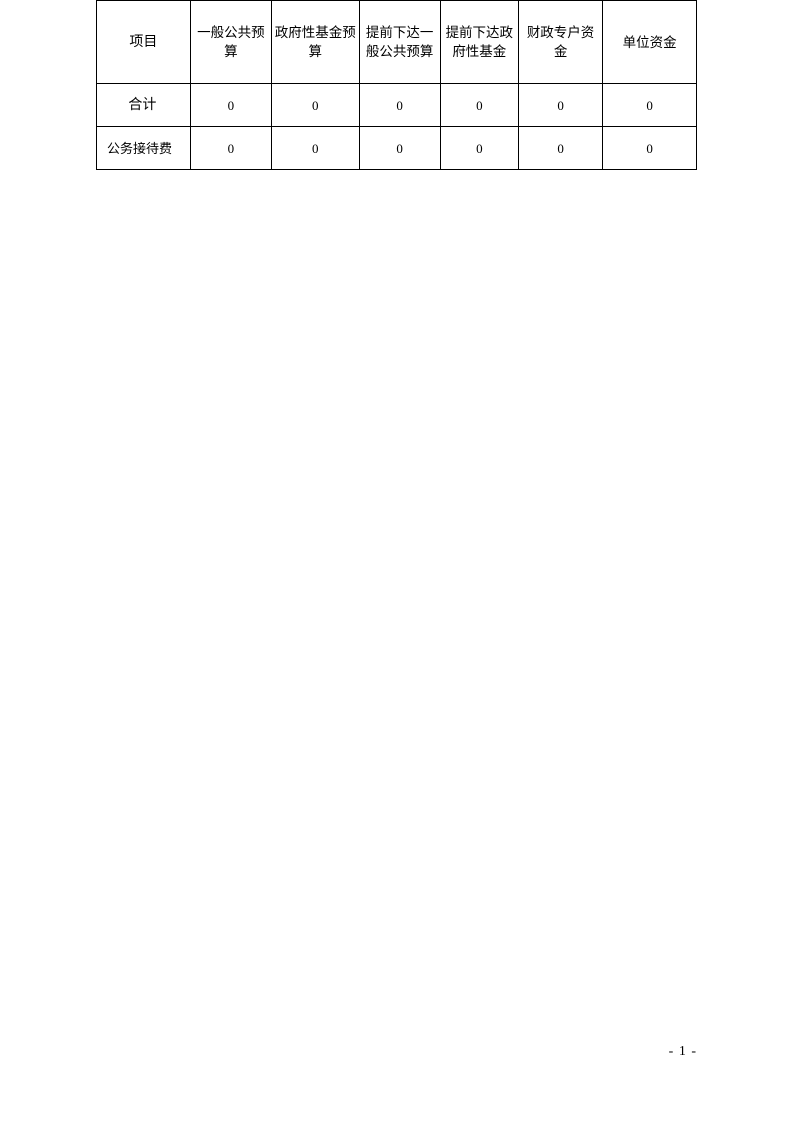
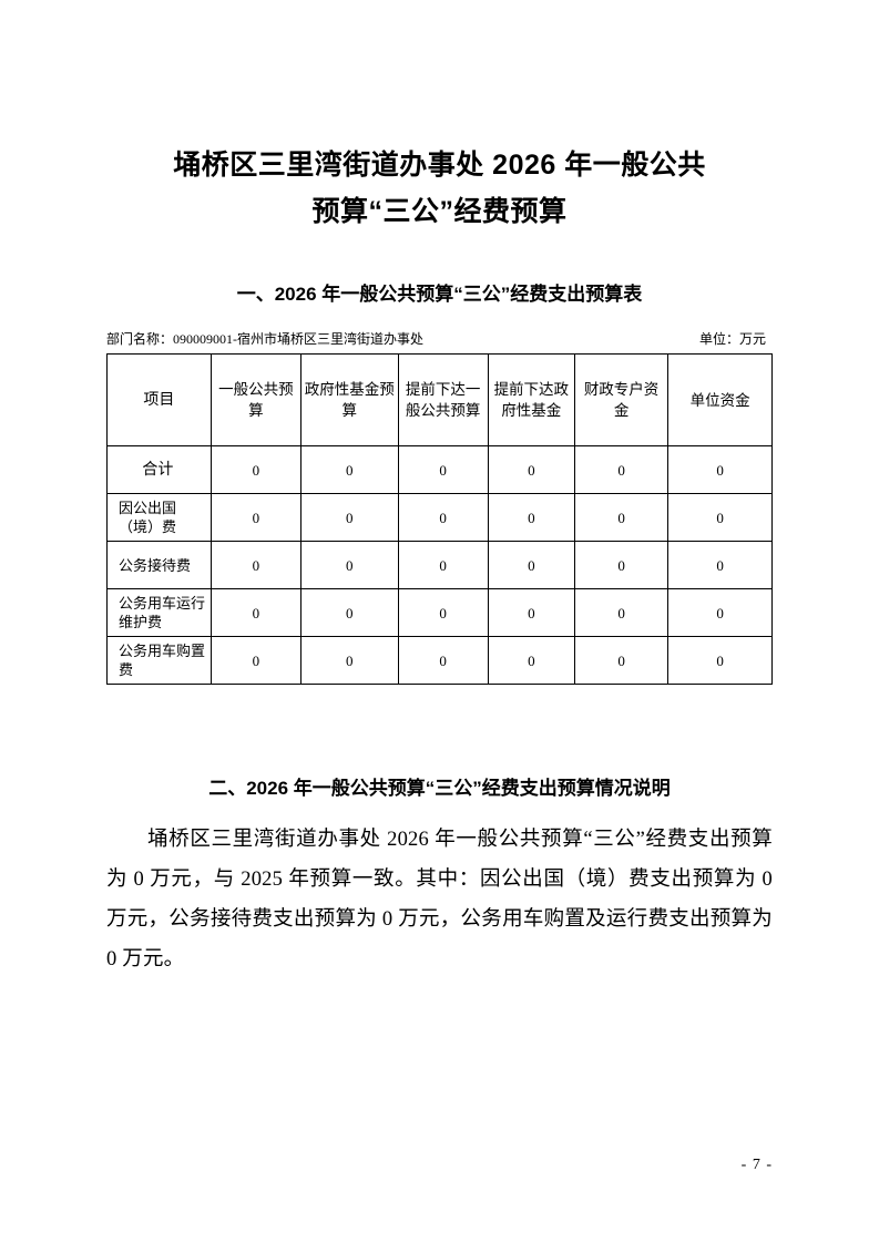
+ 埇桥区三里湾街道办事处 2026 年一般公共
+ 预算“三公”经费预算
+ 一、2026 年一般公共预算“三公”经费支出预算表
+ 部门名称：090009001-宿州市埇桥区三里湾街道办事处
+ 单位：万元
  项目	一般公共预算	政府性基金预算	提前下达一般公共预算	提前下达政府性基金	财政专户资金	单位资金
  合计	0	0	0	0	0	0
+ 因公出国（境）费	0	0	0	0	0	0
  公务接待费	0	0	0	0	0	0
+ 公务用车运行维护费	0	0	0	0	0	0
+ 公务用车购置费	0	0	0	0	0	0
+ 二、2026 年一般公共预算“三公”经费支出预算情况说明
+ 埇桥区三里湾街道办事处 2026 年一般公共预算“三公”经费支出预算为 0 万元，与 2025 年预算一致。其中：因公出国（境）费支出预算为 0 万元，公务接待费支出预算为 0 万元，公务用车购置及运行费支出预算为 0 万元。
- - 1 -
+ - 7 -
